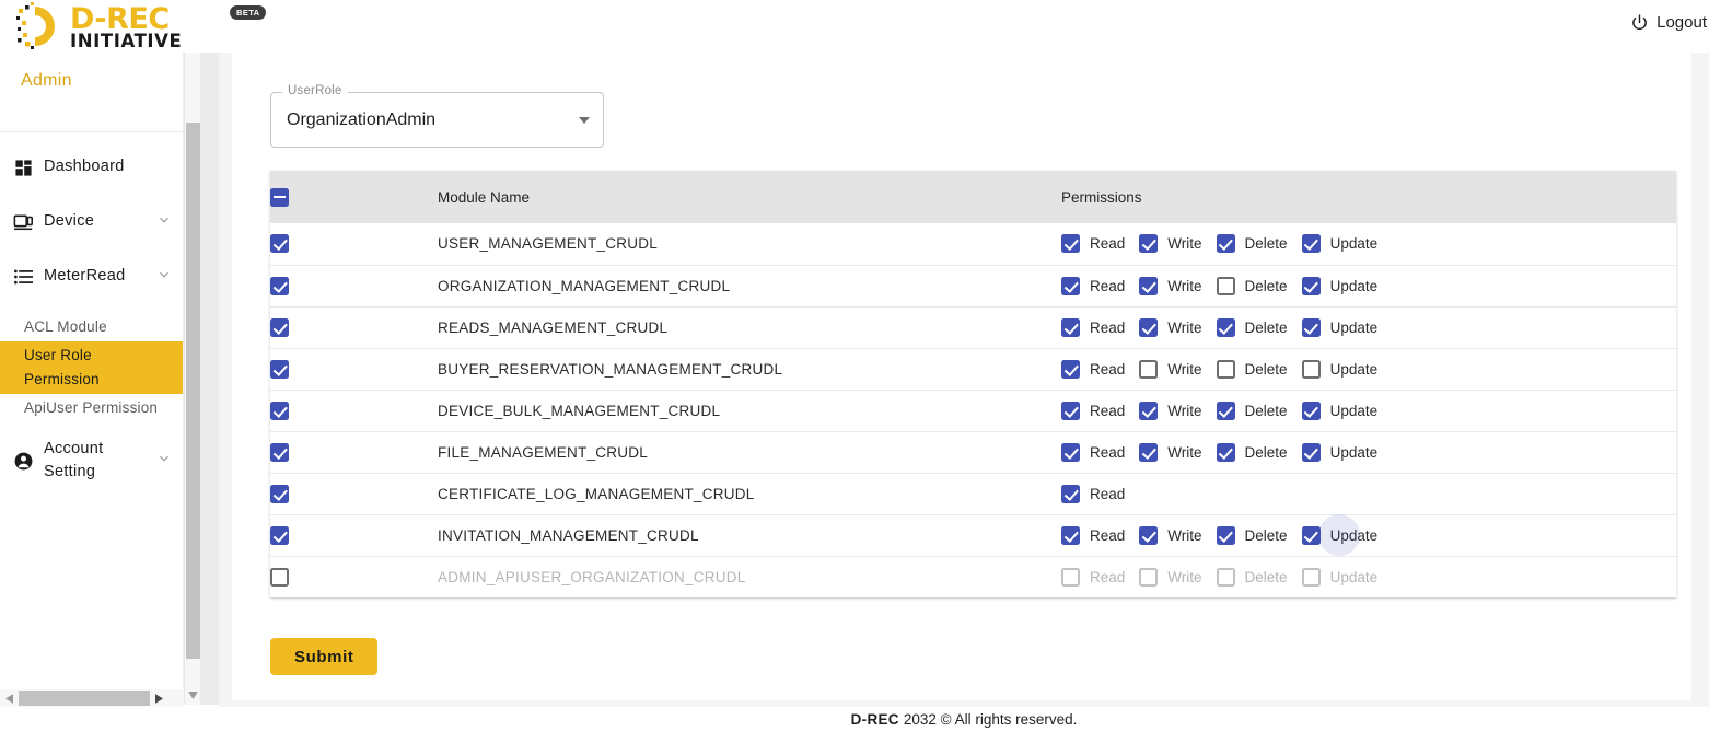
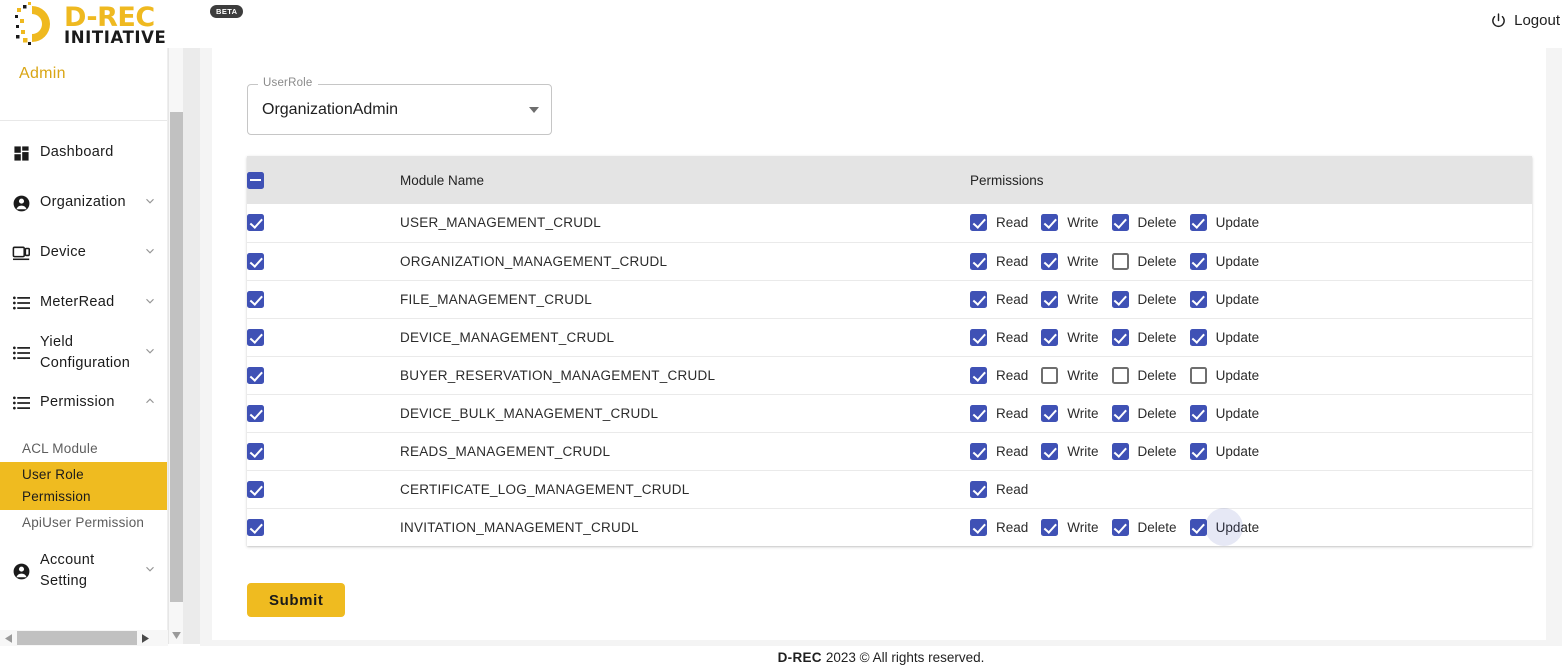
  D-REC
  INITIATIVE
  BETA
  Logout
  Admin
  Dashboard
+ Organization
  Device
  MeterRead
+ Yield Configuration
+ Permission
  ACL Module
  User Role Permission
  ApiUser Permission
  Account Setting
  UserRole
  OrganizationAdmin
  	Module Name	Permissions
  	USER_MANAGEMENT_CRUDL	Read Write Delete Update
  	ORGANIZATION_MANAGEMENT_CRUDL	Read Write Delete Update
- 	READS_MANAGEMENT_CRUDL	Read Write Delete Update
+ 	FILE_MANAGEMENT_CRUDL	Read Write Delete Update
+ 	DEVICE_MANAGEMENT_CRUDL	Read Write Delete Update
  	BUYER_RESERVATION_MANAGEMENT_CRUDL	Read Write Delete Update
  	DEVICE_BULK_MANAGEMENT_CRUDL	Read Write Delete Update
- 	FILE_MANAGEMENT_CRUDL	Read Write Delete Update
+ 	READS_MANAGEMENT_CRUDL	Read Write Delete Update
  	CERTIFICATE_LOG_MANAGEMENT_CRUDL	Read
  	INVITATION_MANAGEMENT_CRUDL	Read Write Delete Update
- 	ADMIN_APIUSER_ORGANIZATION_CRUDL	Read Write Delete Update
  Submit
  D-REC
- 2032 © All rights reserved.
+ 2023 © All rights reserved.
